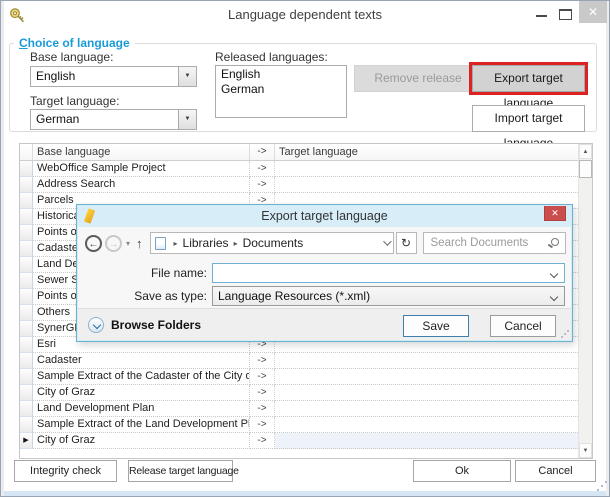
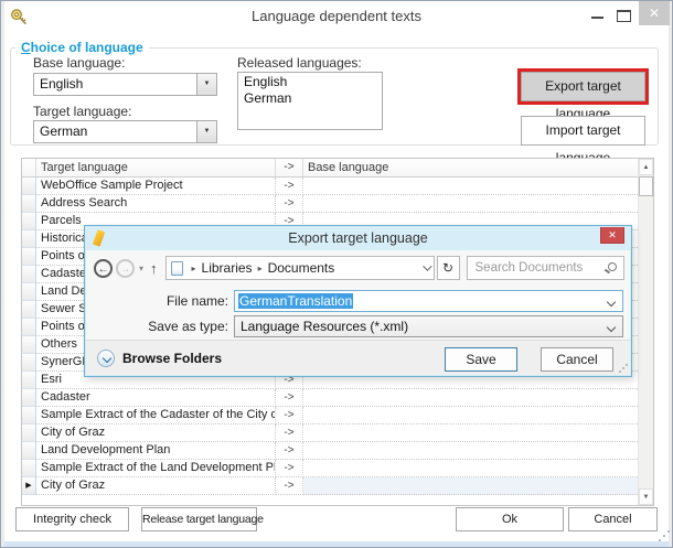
  Language dependent texts
  ✕
  Choice of language
  Base language:
  English
  Target language:
  German
  Released languages:
  English
  German
- Remove release
  Export target language
- Base language
+ Target language
  ->
- Target language
+ Base language
  WebOffice Sample Project
  ->
  Address Search
  ->
  Parcels
  ->
  Historic
  Points o
  Cadaste
  Land D
  Sewer S
  Points o
  Others
  SynerG
  Esri
  ->
  Cadaster
  ->
  Sample Extract of the Cadaster of the City o
  ->
  City of Graz
  ->
  Land Development Plan
  ->
  ->
  City of Graz
  ->
  Integrity check
  Release target language
  Ok
  Cancel
  Export target language
  ✕
  ←
  →
  ▾
  ↑
  ▸
  Libraries
  ▸
  Documents
  ↻
  Search Documents
  File name:
+ GermanTranslation
  Save as type:
  Language Resources (*.xml)
  Browse Folders
  Save
  Cancel
